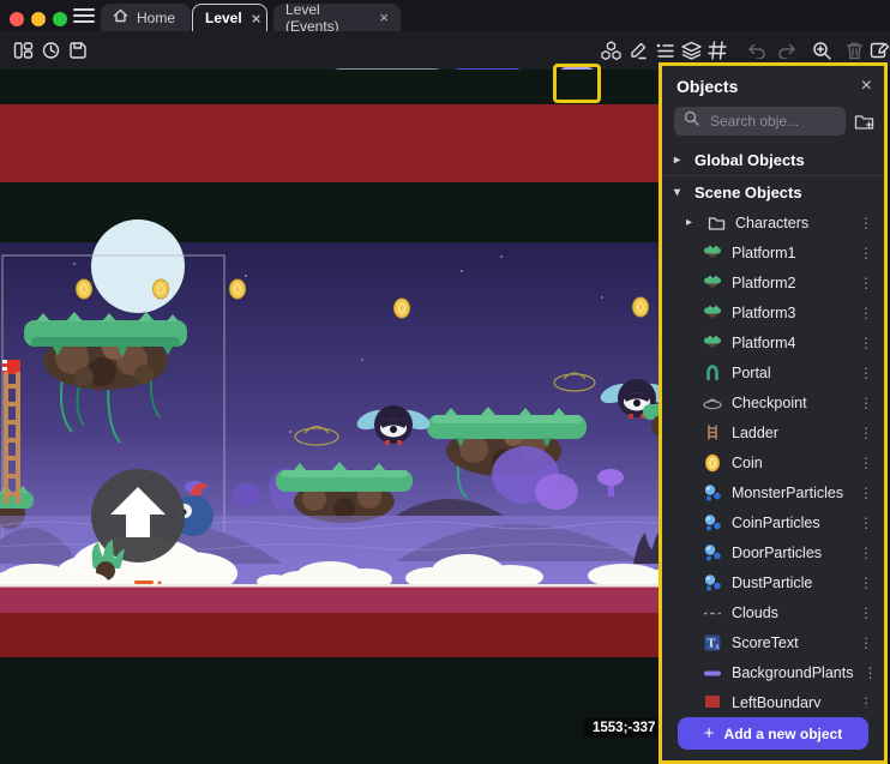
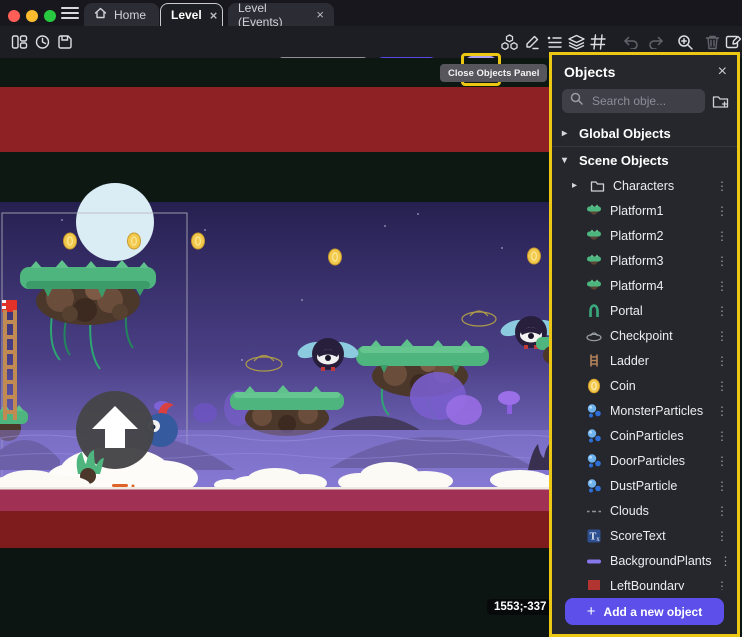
  Home
  Level
  ×
  Level (Events)
  ×
+ Close Objects Panel
  1553;-337
  Objects
  ×
  Search obje...
  ▸
  Global Objects
  ▾
  Scene Objects
  ▸
  Characters
  ⋮
  Platform1
  ⋮
  Platform2
  ⋮
  Platform3
  ⋮
  Platform4
  ⋮
  Portal
  ⋮
  Checkpoint
  ⋮
  Ladder
  ⋮
  Coin
  ⋮
  MonsterParticles
  ⋮
  CoinParticles
  ⋮
  DoorParticles
  ⋮
  DustParticle
  ⋮
  Clouds
  ⋮
  T
  x
  ScoreText
  ⋮
  BackgroundPlants
  ⋮
  LeftBoundary
  ⋮
  +
  Add a new object
